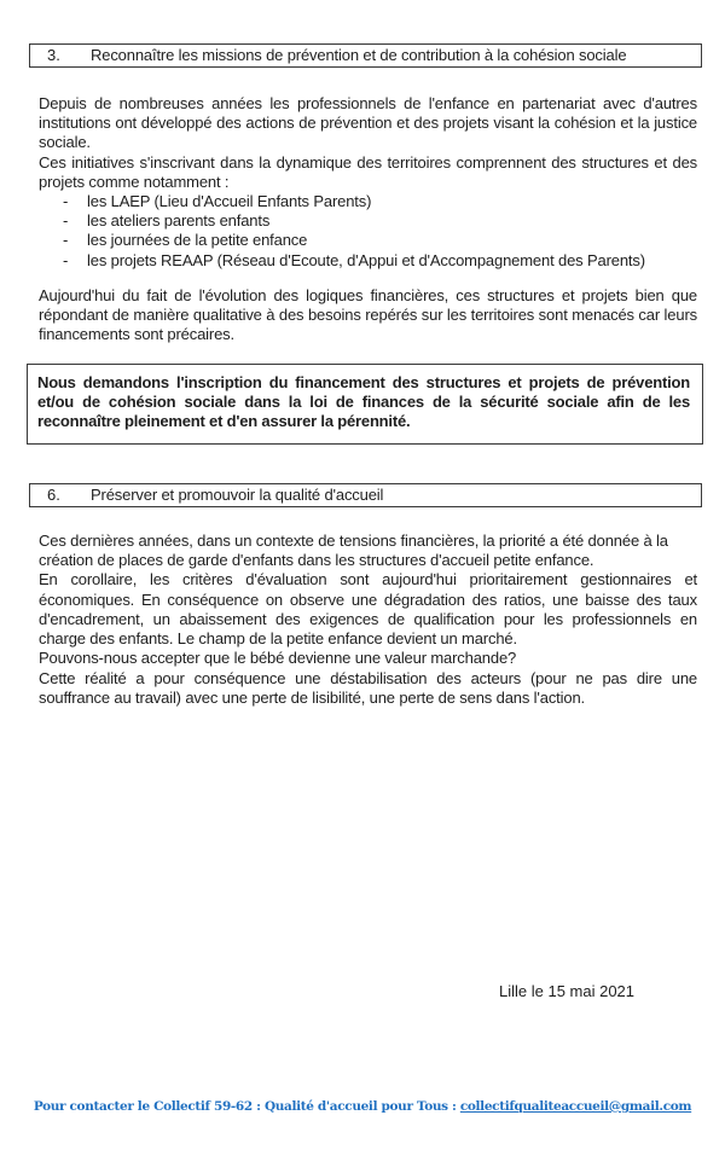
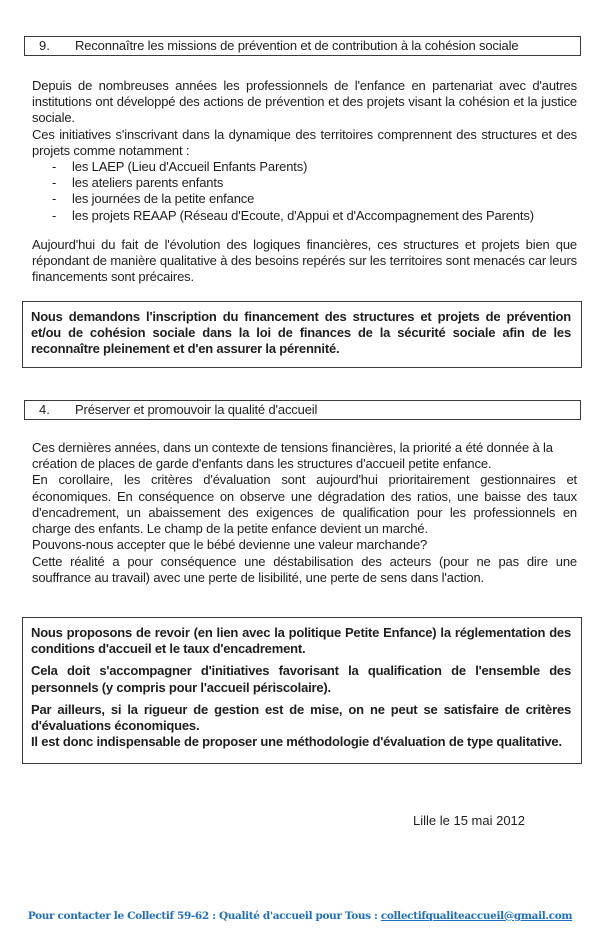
- 3.
+ 9.
  Reconnaître les missions de prévention et de contribution à la cohésion sociale
  Depuis de nombreuses années les professionnels de l'enfance en partenariat avec d'autres institutions ont développé des actions de prévention et des projets visant la cohésion et la justice sociale.
  Ces initiatives s'inscrivant dans la dynamique des territoires comprennent des structures et des projets comme notamment :
  -
  les LAEP (Lieu d'Accueil Enfants Parents)
  -
  les ateliers parents enfants
  -
  les journées de la petite enfance
  -
  les projets REAAP (Réseau d'Ecoute, d'Appui et d'Accompagnement des Parents)
  Aujourd'hui du fait de l'évolution des logiques financières, ces structures et projets bien que répondant de manière qualitative à des besoins repérés sur les territoires sont menacés car leurs financements sont précaires.
  Nous demandons l'inscription du financement des structures et projets de prévention et/ou de cohésion sociale dans la loi de finances de la sécurité sociale afin de les reconnaître pleinement et d'en assurer la pérennité.
- 6.
+ 4.
  Préserver et promouvoir la qualité d'accueil
  Ces dernières années, dans un contexte de tensions financières, la priorité a été donnée à la création de places de garde d'enfants dans les structures d'accueil petite enfance.
  En corollaire, les critères d'évaluation sont aujourd'hui prioritairement gestionnaires et économiques. En conséquence on observe une dégradation des ratios, une baisse des taux d'encadrement, un abaissement des exigences de qualification pour les professionnels en charge des enfants. Le champ de la petite enfance devient un marché.
  Pouvons-nous accepter que le bébé devienne une valeur marchande?
  Cette réalité a pour conséquence une déstabilisation des acteurs (pour ne pas dire une souffrance au travail) avec une perte de lisibilité, une perte de sens dans l'action.
+ Nous proposons de revoir (en lien avec la politique Petite Enfance) la réglementation des conditions d'accueil et le taux d'encadrement.
+ Cela doit s'accompagner d'initiatives favorisant la qualification de l'ensemble des personnels (y compris pour l'accueil périscolaire).
+ Par ailleurs, si la rigueur de gestion est de mise, on ne peut se satisfaire de critères d'évaluations économiques.
+ Il est donc indispensable de proposer une méthodologie d'évaluation de type qualitative.
- Lille le 15 mai 2021
+ Lille le 15 mai 2012
  Pour contacter le Collectif 59-62 : Qualité d'accueil pour Tous : collectifqualiteaccueil@gmail.com
